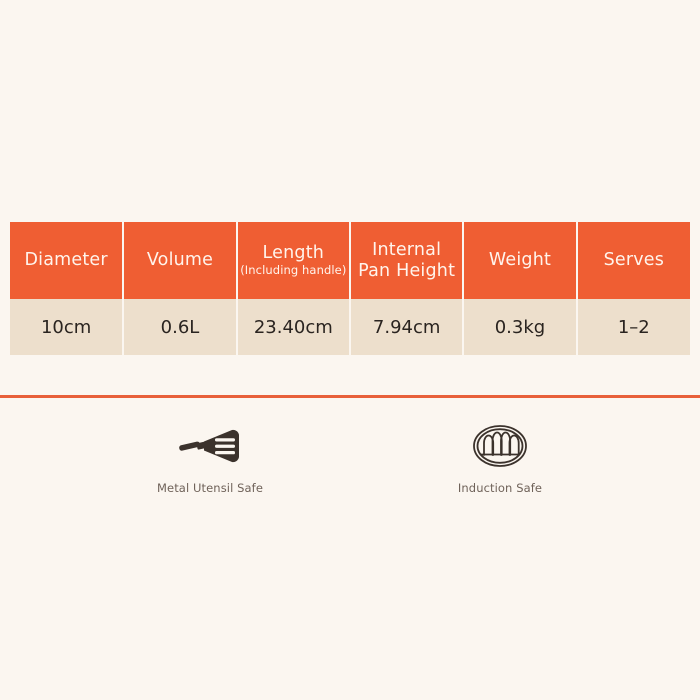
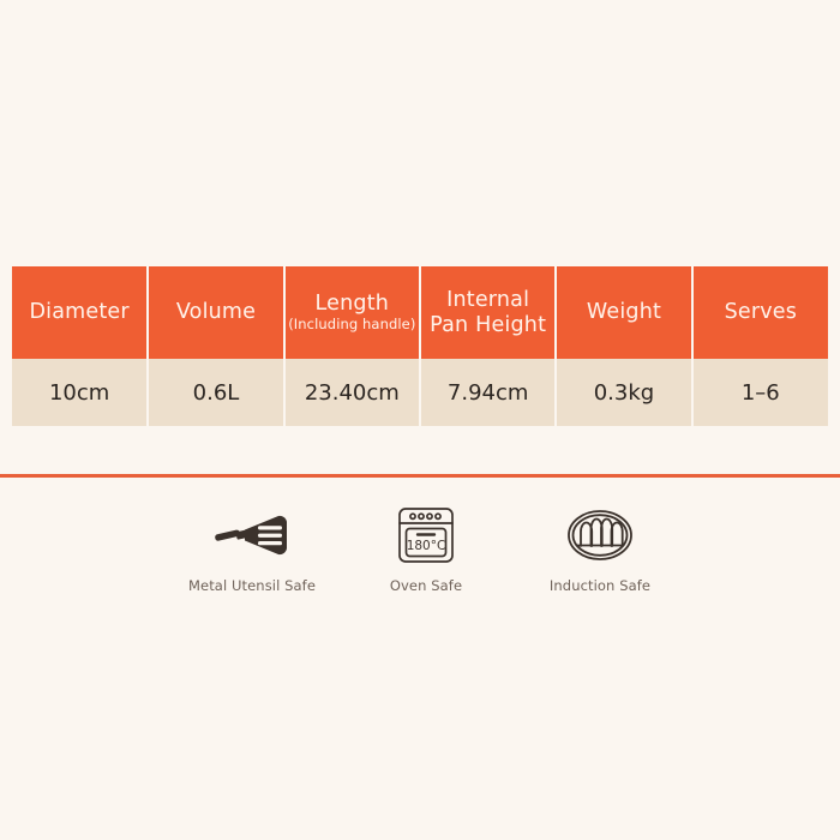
  Diameter	Volume	Length (Including handle)	Internal Pan Height	Weight	Serves
- 10cm	0.6L	23.40cm	7.94cm	0.3kg	1–2
+ 10cm	0.6L	23.40cm	7.94cm	0.3kg	1–6
  Metal Utensil Safe
+ 180°C
+ Oven Safe
  Induction Safe
